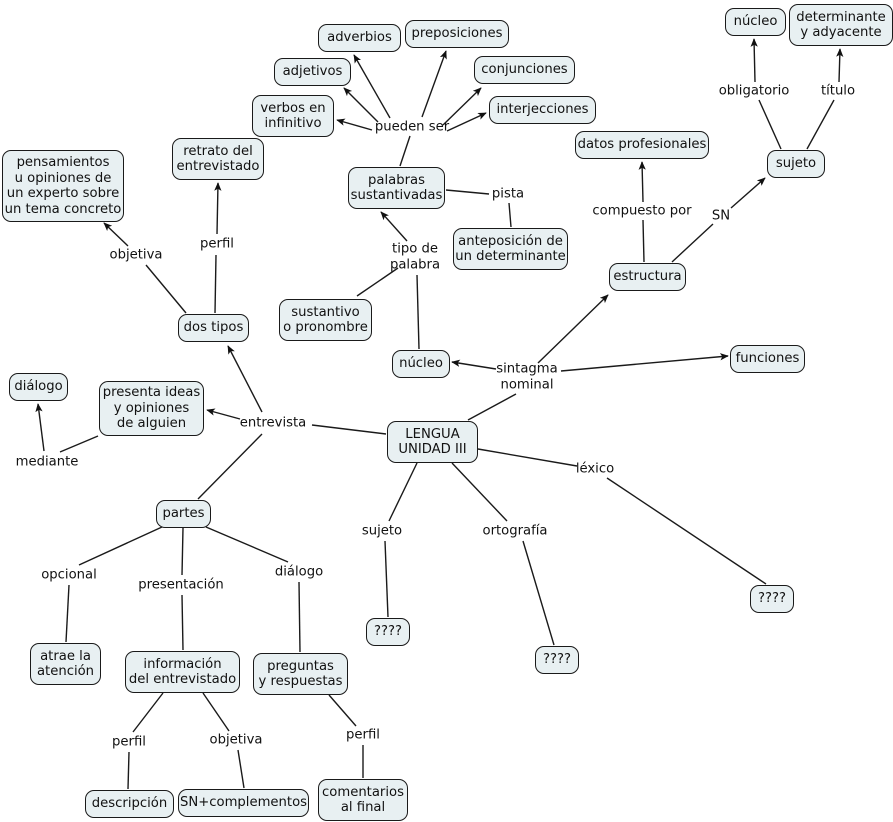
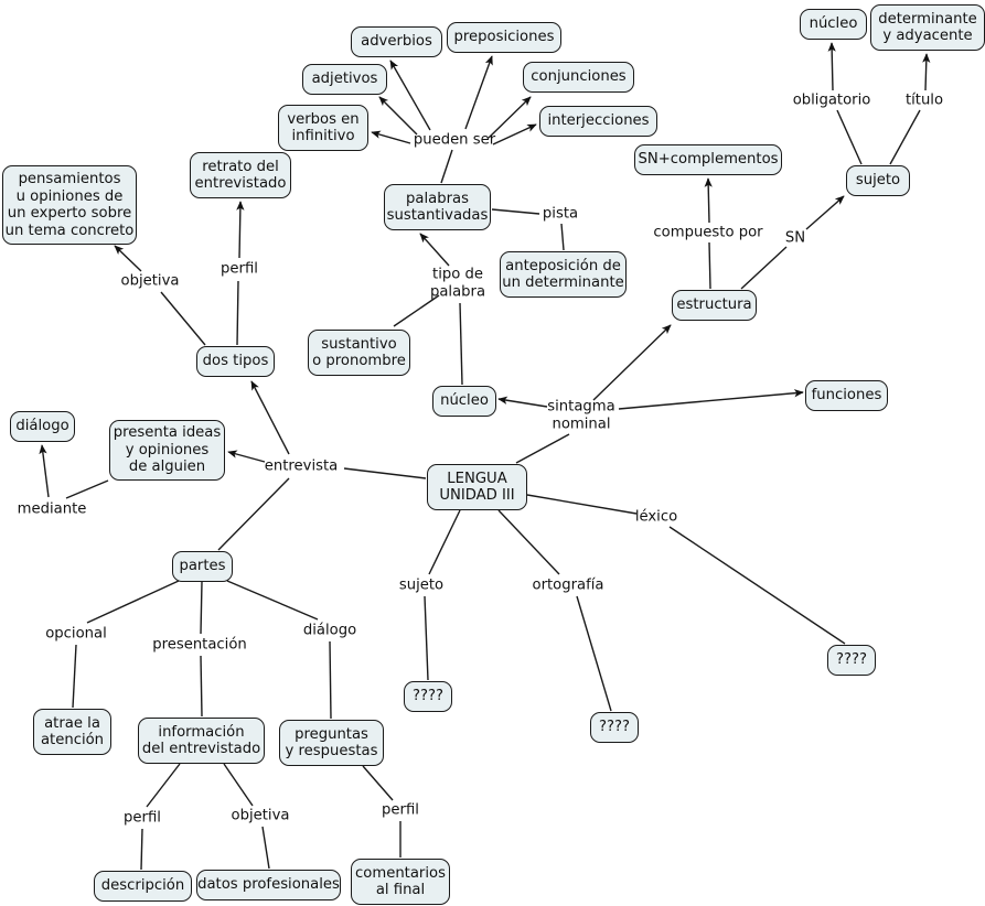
  adverbios
  preposiciones
  adjetivos
  conjunciones
  núcleo
  determinante
  y adyacente
  verbos en
  infinitivo
  interjecciones
- datos profesionales
+ SN+complementos
  retrato del
  entrevistado
  pensamientos
  u opiniones de
  un experto sobre
  un tema concreto
  palabras
  sustantivadas
  sujeto
  anteposición de
  un determinante
  estructura
  sustantivo
  o pronombre
  dos tipos
  núcleo
  funciones
  diálogo
  presenta ideas
  y opiniones
  de alguien
  LENGUA
  UNIDAD III
  partes
  ????
  ????
  ????
  atrae la
  atención
  información
  del entrevistado
  preguntas
  y respuestas
  descripción
- SN+complementos
+ datos profesionales
  comentarios
  al final
  pueden ser
  obligatorio
  título
  pista
  compuesto por
  SN
  perfil
  tipo de
  palabra
  objetiva
  sintagma
  nominal
  entrevista
  léxico
  mediante
  sujeto
  ortografía
  opcional
  presentación
  diálogo
  perfil
  objetiva
  perfil
